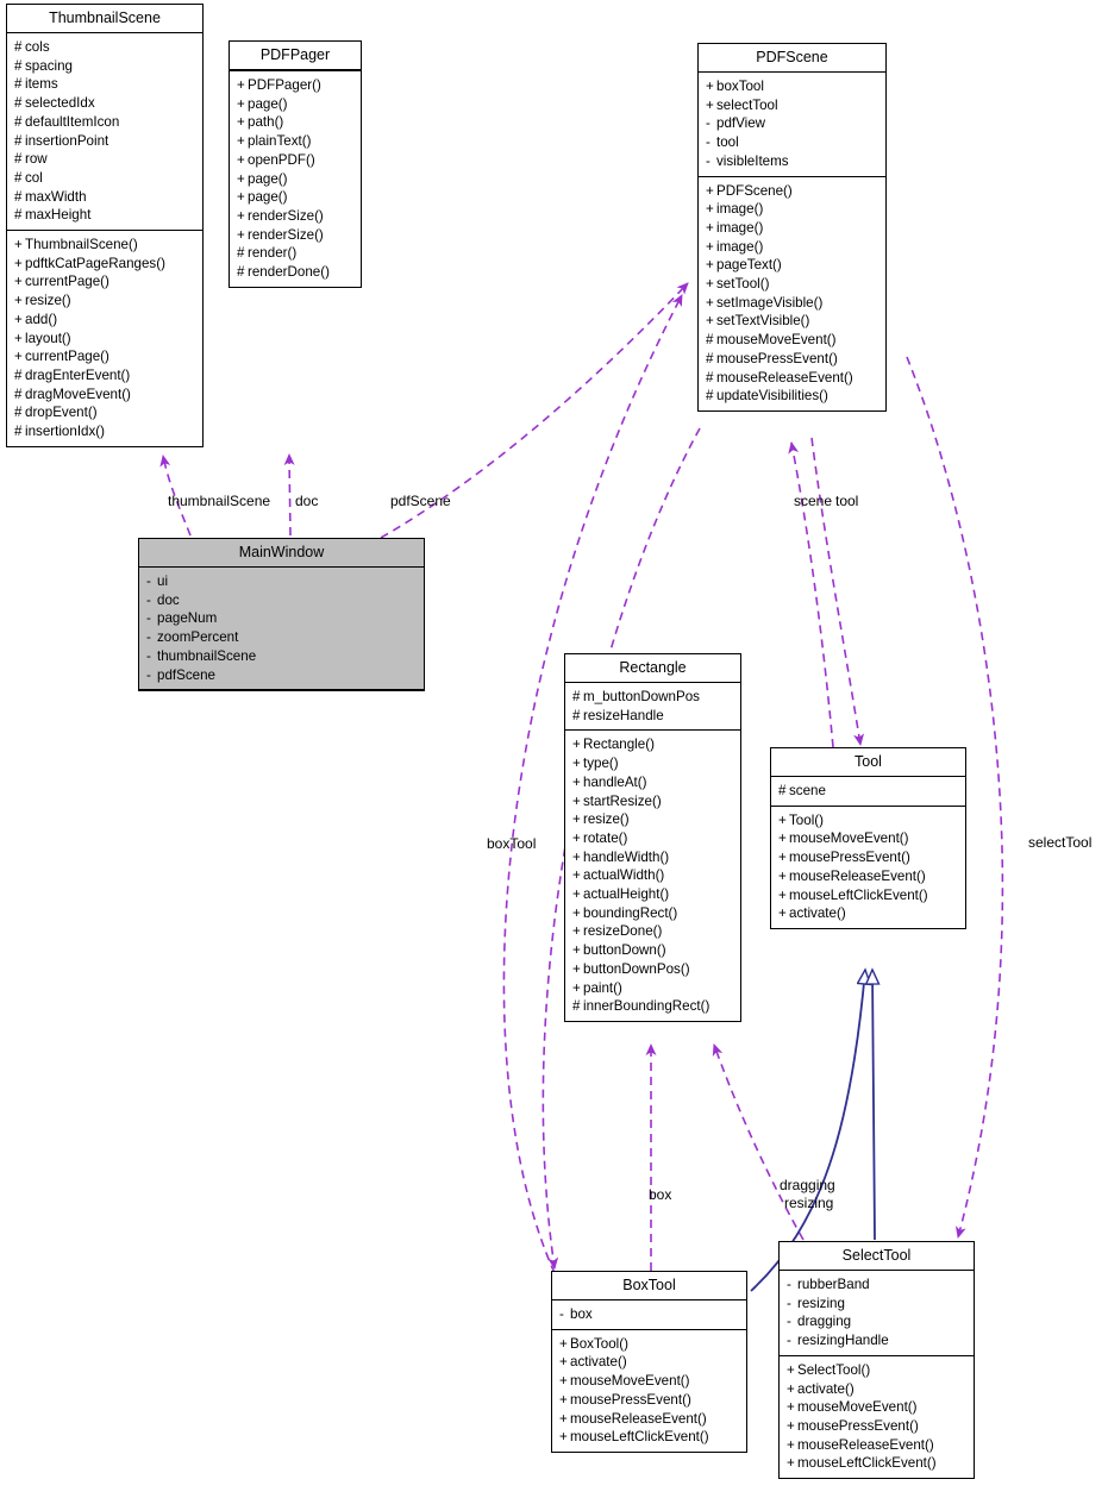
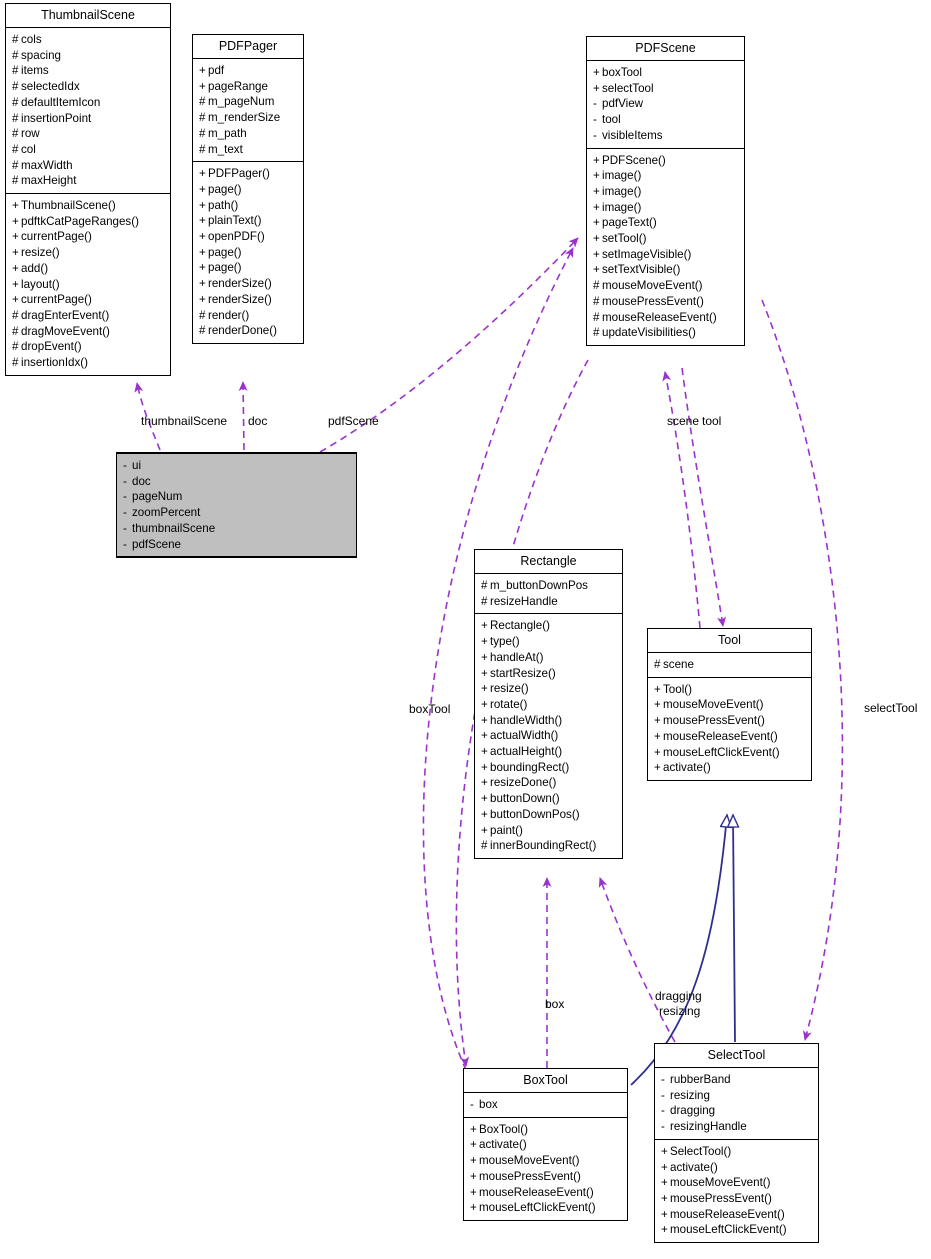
  ThumbnailScene
  # cols
  # spacing
  # items
  # selectedIdx
  # defaultItemIcon
  # insertionPoint
  # row
  # col
  # maxWidth
  # maxHeight
  + ThumbnailScene()
  + pdftkCatPageRanges()
  + currentPage()
  + resize()
  + add()
  + layout()
  + currentPage()
  # dragEnterEvent()
  # dragMoveEvent()
  # dropEvent()
  # insertionIdx()
  PDFPager
+ + pdf
+ + pageRange
+ # m_pageNum
+ # m_renderSize
+ # m_path
+ # m_text
  + PDFPager()
  + page()
  + path()
  + plainText()
  + openPDF()
  + page()
  + page()
  + renderSize()
  + renderSize()
  # render()
  # renderDone()
  PDFScene
  + boxTool
  + selectTool
  - pdfView
  - tool
  - visibleItems
  + PDFScene()
  + image()
  + image()
  + image()
  + pageText()
  + setTool()
  + setImageVisible()
  + setTextVisible()
  # mouseMoveEvent()
  # mousePressEvent()
  # mouseReleaseEvent()
  # updateVisibilities()
- MainWindow
  - ui
  - doc
  - pageNum
  - zoomPercent
  - thumbnailScene
  - pdfScene
  Rectangle
  # m_buttonDownPos
  # resizeHandle
  + Rectangle()
  + type()
  + handleAt()
  + startResize()
  + resize()
  + rotate()
  + handleWidth()
  + actualWidth()
  + actualHeight()
  + boundingRect()
  + resizeDone()
  + buttonDown()
  + buttonDownPos()
  + paint()
  # innerBoundingRect()
  Tool
  # scene
  + Tool()
  + mouseMoveEvent()
  + mousePressEvent()
  + mouseReleaseEvent()
  + mouseLeftClickEvent()
  + activate()
  BoxTool
  - box
  + BoxTool()
  + activate()
  + mouseMoveEvent()
  + mousePressEvent()
  + mouseReleaseEvent()
  + mouseLeftClickEvent()
  SelectTool
  - rubberBand
  - resizing
  - dragging
  - resizingHandle
  + SelectTool()
  + activate()
  + mouseMoveEvent()
  + mousePressEvent()
  + mouseReleaseEvent()
  + mouseLeftClickEvent()
  thumbnailScene
  doc
  pdfScene
  scene
  tool
  boxTool
  selectTool
  box
  dragging
  resizing
